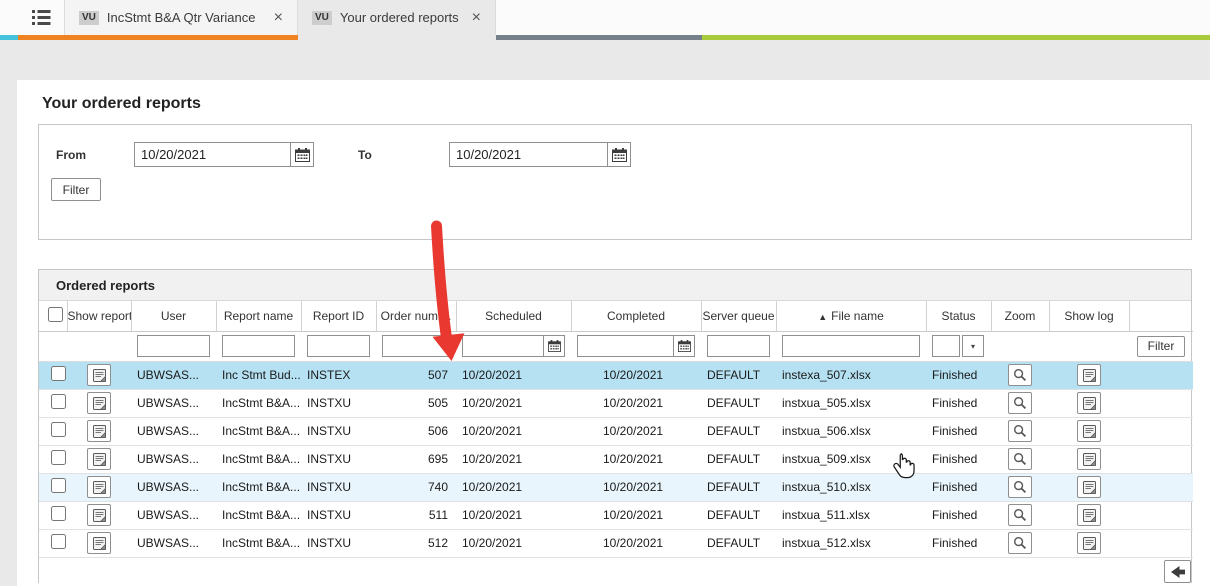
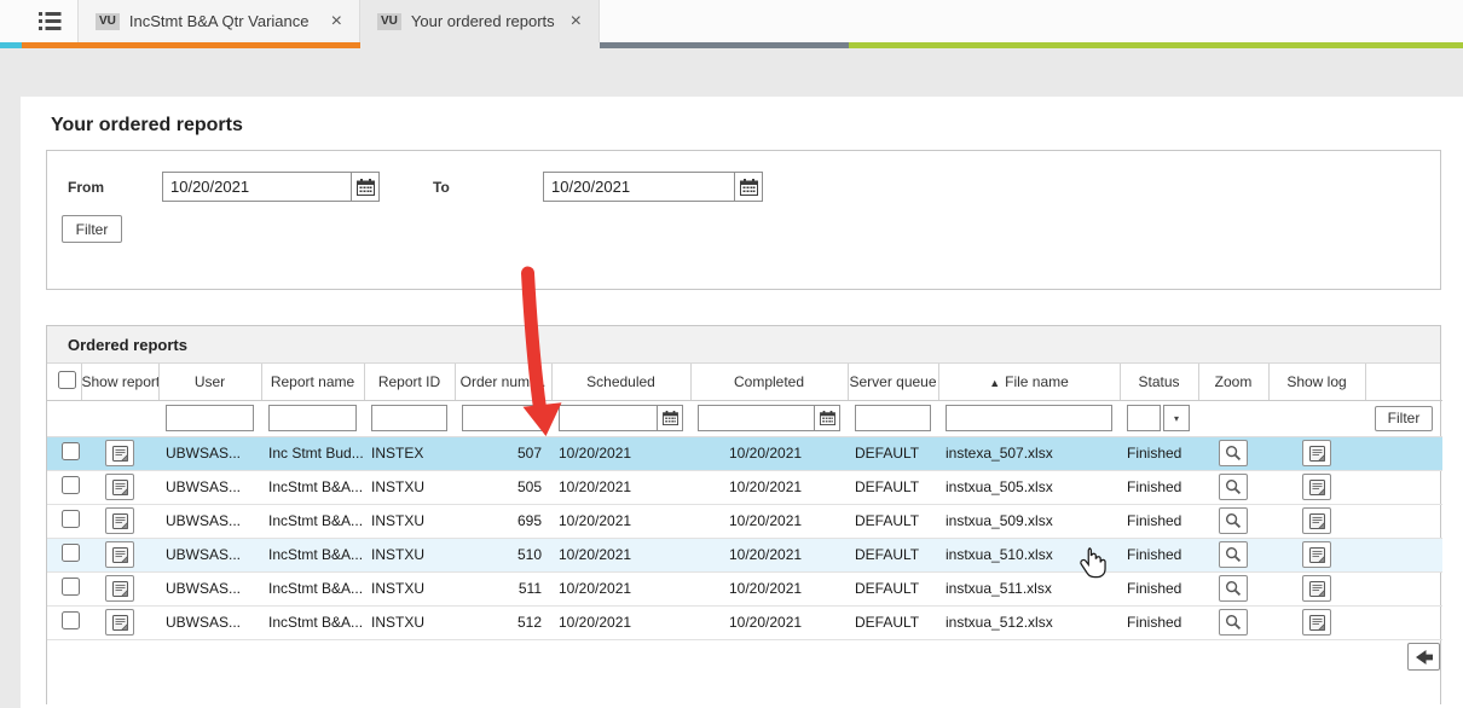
  VU
  IncStmt B&A Qtr Variance
  ×
  VU
  Your ordered reports
  ×
  Your ordered reports
  From
  10/20/2021
  To
  10/20/2021
  Filter
  Ordered reports
  	Show report	User	Report name	Report ID	Order num.	Scheduled	Completed	Server queue	▲ File name	Status	Zoom	Show log
  										▾			Filter
  		UBWSAS...	Inc Stmt Bud...	INSTEX	507	10/20/2021	10/20/2021	DEFAULT	instexa_507.xlsx	Finished
  		UBWSAS...	IncStmt B&A...	INSTXU	505	10/20/2021	10/20/2021	DEFAULT	instxua_505.xlsx	Finished
- 		UBWSAS...	IncStmt B&A...	INSTXU	506	10/20/2021	10/20/2021	DEFAULT	instxua_506.xlsx	Finished
  		UBWSAS...	IncStmt B&A...	INSTXU	695	10/20/2021	10/20/2021	DEFAULT	instxua_509.xlsx	Finished
- 		UBWSAS...	IncStmt B&A...	INSTXU	740	10/20/2021	10/20/2021	DEFAULT	instxua_510.xlsx	Finished
+ 		UBWSAS...	IncStmt B&A...	INSTXU	510	10/20/2021	10/20/2021	DEFAULT	instxua_510.xlsx	Finished
  		UBWSAS...	IncStmt B&A...	INSTXU	511	10/20/2021	10/20/2021	DEFAULT	instxua_511.xlsx	Finished
  		UBWSAS...	IncStmt B&A...	INSTXU	512	10/20/2021	10/20/2021	DEFAULT	instxua_512.xlsx	Finished
